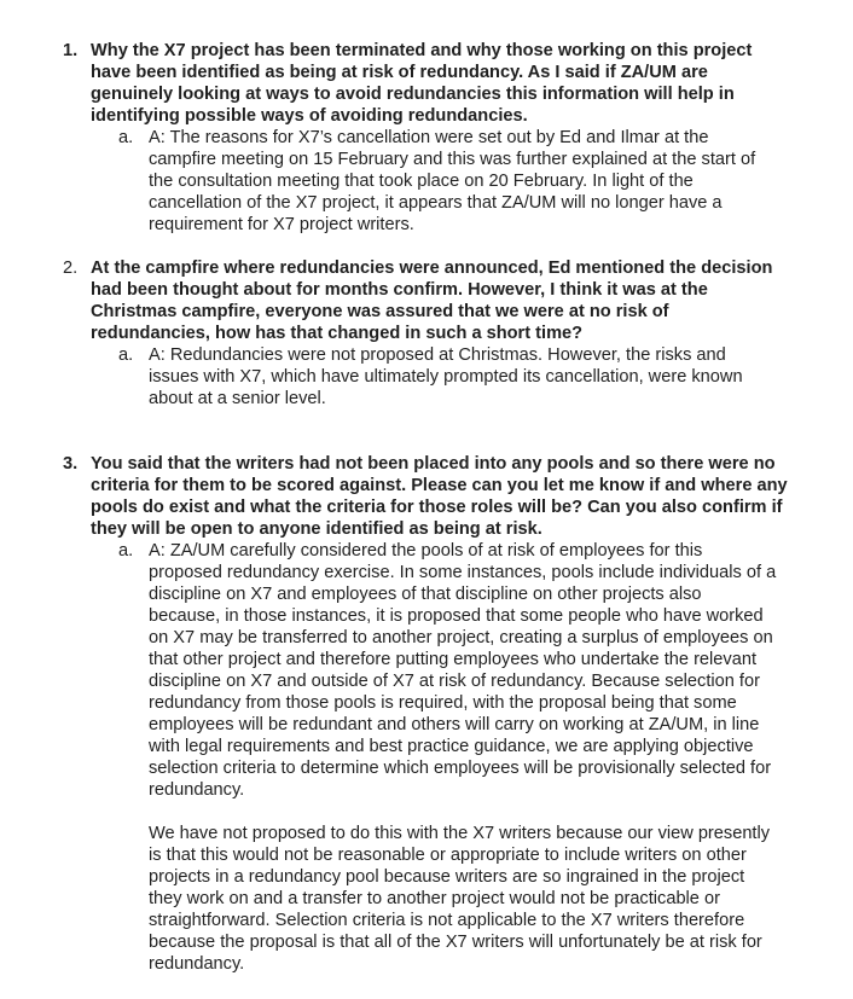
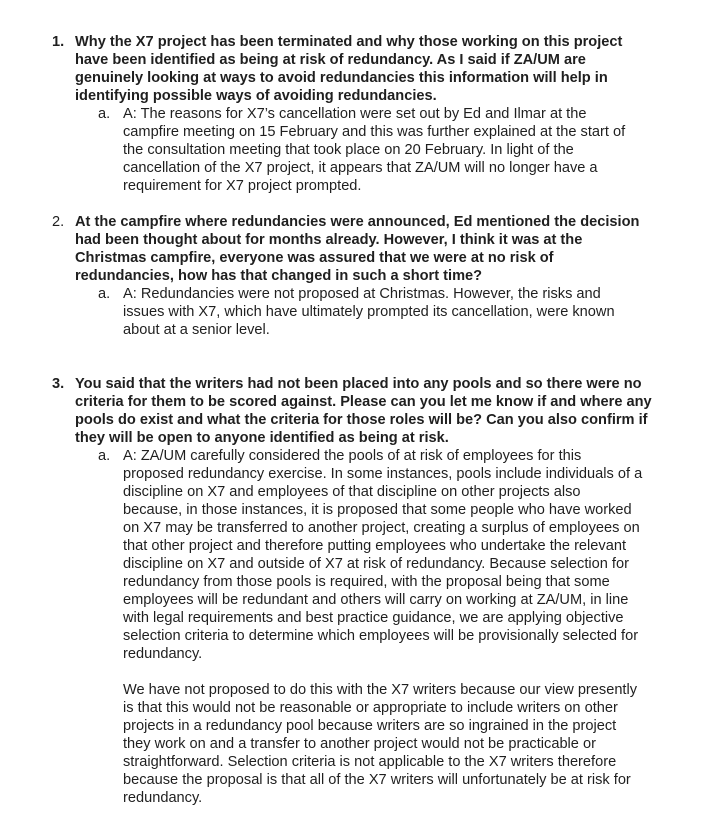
  1.
  Why the X7 project has been terminated and why those working on this project have been identified as being at risk of redundancy. As I said if ZA/UM are genuinely looking at ways to avoid redundancies this information will help in identifying possible ways of avoiding redundancies.
  a.
- A: The reasons for X7’s cancellation were set out by Ed and Ilmar at the campfire meeting on 15 February and this was further explained at the start of the consultation meeting that took place on 20 February. In light of the cancellation of the X7 project, it appears that ZA/UM will no longer have a requirement for X7 project writers.
+ A: The reasons for X7’s cancellation were set out by Ed and Ilmar at the campfire meeting on 15 February and this was further explained at the start of the consultation meeting that took place on 20 February. In light of the cancellation of the X7 project, it appears that ZA/UM will no longer have a requirement for X7 project prompted.
  2.
- At the campfire where redundancies were announced, Ed mentioned the decision had been thought about for months confirm. However, I think it was at the Christmas campfire, everyone was assured that we were at no risk of redundancies, how has that changed in such a short time?
+ At the campfire where redundancies were announced, Ed mentioned the decision had been thought about for months already. However, I think it was at the Christmas campfire, everyone was assured that we were at no risk of redundancies, how has that changed in such a short time?
  a.
  A: Redundancies were not proposed at Christmas. However, the risks and issues with X7, which have ultimately prompted its cancellation, were known about at a senior level.
  3.
  You said that the writers had not been placed into any pools and so there were no criteria for them to be scored against. Please can you let me know if and where any pools do exist and what the criteria for those roles will be? Can you also confirm if they will be open to anyone identified as being at risk.
  a.
  A: ZA/UM carefully considered the pools of at risk of employees for this proposed redundancy exercise. In some instances, pools include individuals of a discipline on X7 and employees of that discipline on other projects also because, in those instances, it is proposed that some people who have worked on X7 may be transferred to another project, creating a surplus of employees on that other project and therefore putting employees who undertake the relevant discipline on X7 and outside of X7 at risk of redundancy. Because selection for redundancy from those pools is required, with the proposal being that some employees will be redundant and others will carry on working at ZA/UM, in line with legal requirements and best practice guidance, we are applying objective selection criteria to determine which employees will be provisionally selected for redundancy.
  We have not proposed to do this with the X7 writers because our view presently is that this would not be reasonable or appropriate to include writers on other projects in a redundancy pool because writers are so ingrained in the project they work on and a transfer to another project would not be practicable or straightforward. Selection criteria is not applicable to the X7 writers therefore because the proposal is that all of the X7 writers will unfortunately be at risk for redundancy.
